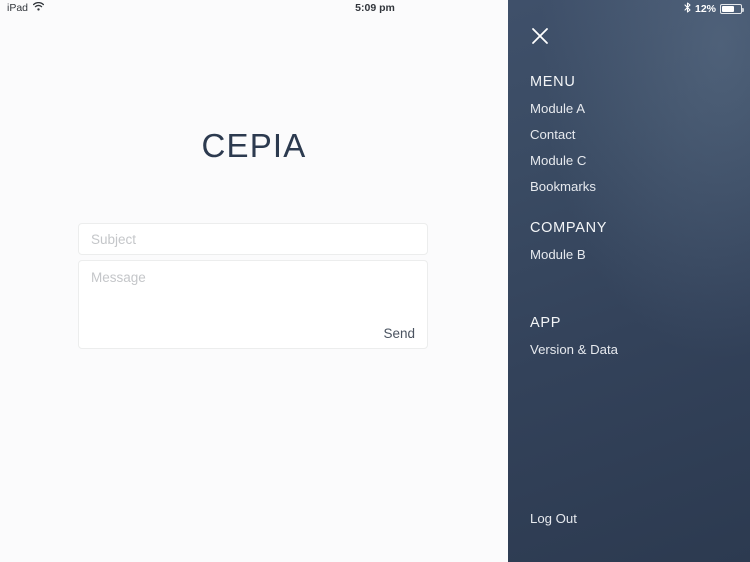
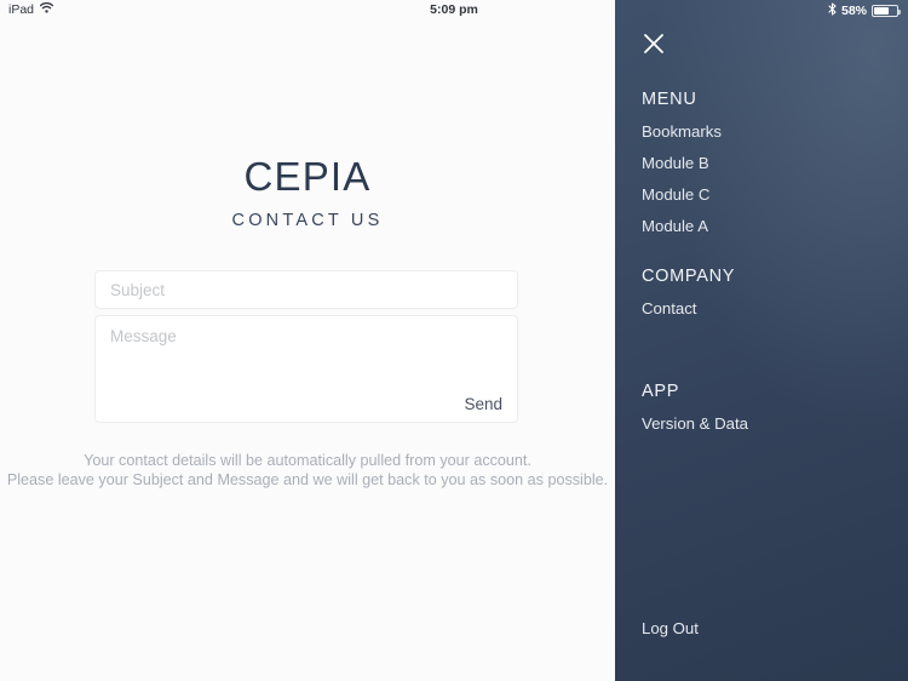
  CEPIA
+ CONTACT US
  Subject
  Message
  Send
+ Your contact details will be automatically pulled from your account.
+ Please leave your Subject and Message and we will get back to you as soon as possible.
  MENU
- Module A
+ Bookmarks
- Contact
+ Module B
  Module C
- Bookmarks
+ Module A
  COMPANY
- Module B
+ Contact
  APP
  Version & Data
  Log Out
  iPad
  5:09 pm
- 12%
+ 58%
